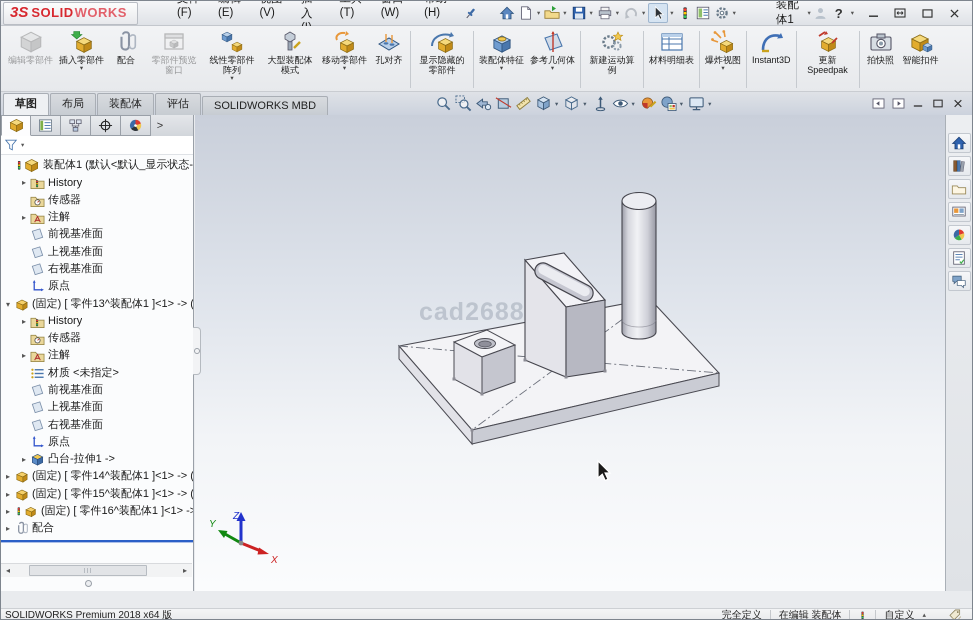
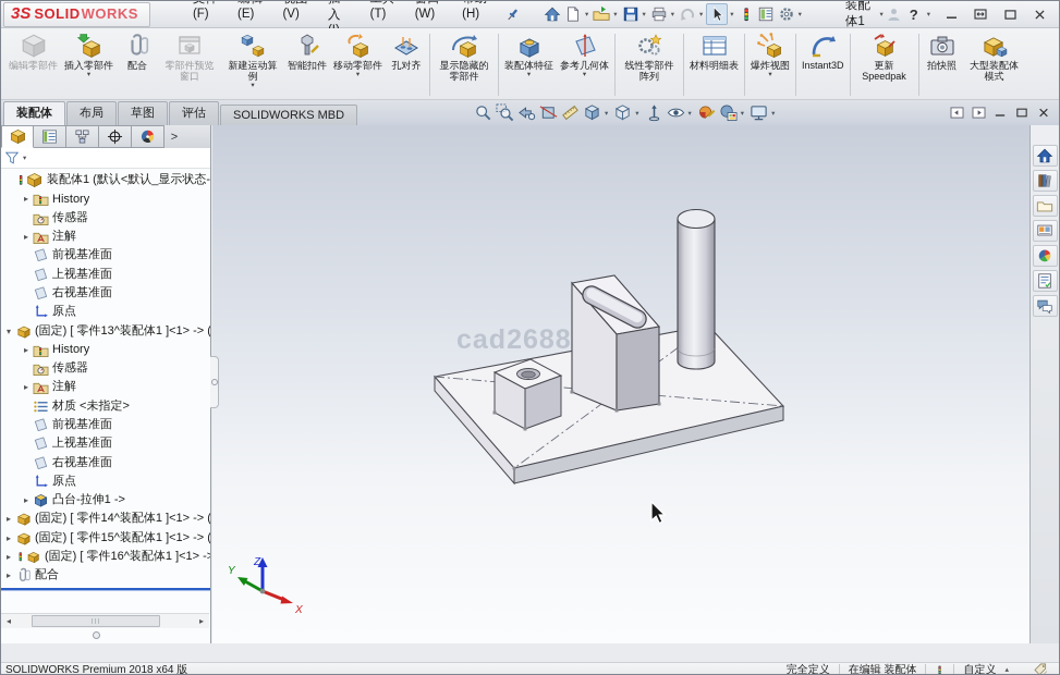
  3S
  SOLID
  WORKS
  装配体1
  ?
  编辑零部件
  插入零部件
  配合
  零部件预览窗口
- 线性零部件阵列
+ 新建运动算例
- 大型装配体模式
+ 智能扣件
  移动零部件
  孔对齐
  显示隐藏的零部件
  装配体特征
  参考几何体
- 新建运动算例
+ 线性零部件阵列
  材料明细表
  爆炸视图
  Instant3D
  更新 Speedpak
  拍快照
- 智能扣件
+ 大型装配体模式
- 草图
+ 装配体
  布局
- 装配体
+ 草图
  评估
  SOLIDWORKS MBD
  >
  装配体1 (默认<默认_显示状态-
  ▸
  History
  传感器
  ▸
  注解
  前视基准面
  上视基准面
  右视基准面
  原点
  ▾
  (固定) [ 零件13^装配体1 ]<1> -> (
  ▸
  History
  传感器
  ▸
  注解
  材质 <未指定>
  前视基准面
  上视基准面
  右视基准面
  原点
  ▸
  凸台-拉伸1 ->
  ▸
  (固定) [ 零件14^装配体1 ]<1> -> (
  ▸
  (固定) [ 零件15^装配体1 ]<1> -> (
  ▸
  (固定) [ 零件16^装配体1 ]<1> -
  ▸
  配合
  ◂
  ▸
  Z
  X
  Y
  SOLIDWORKS Premium 2018 x64 版
  完全定义
  在编辑 装配体
  自定义
